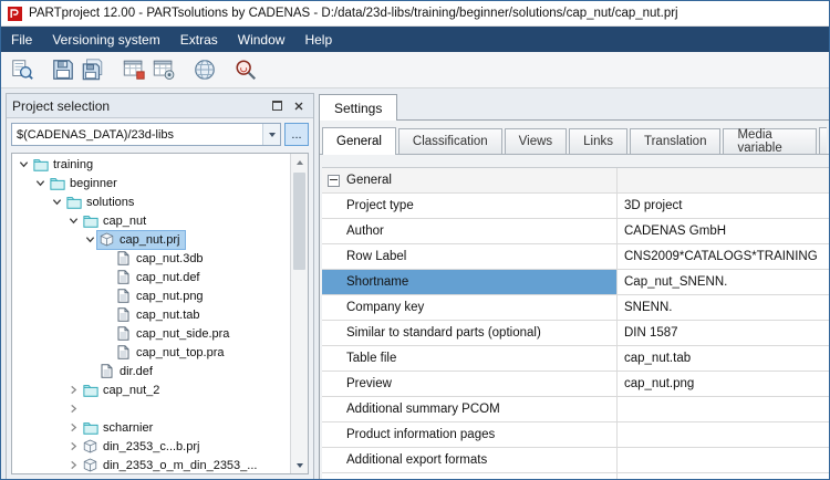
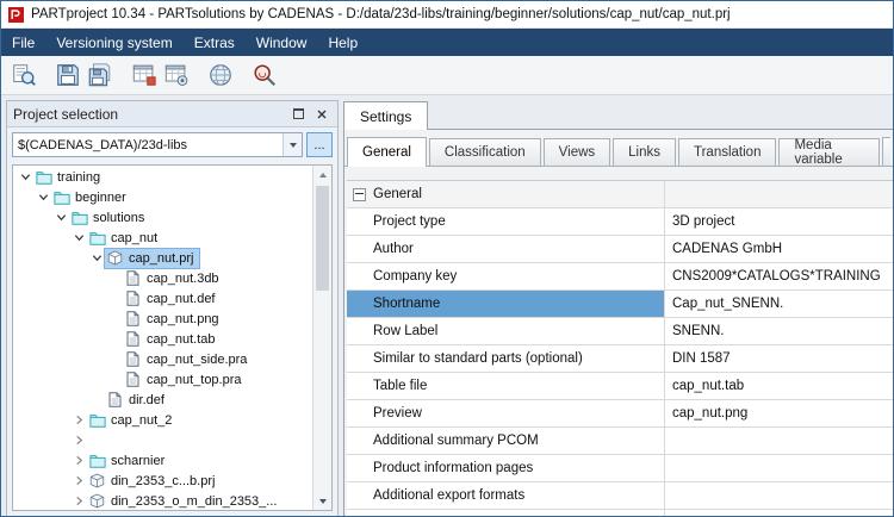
- PARTproject 12.00 - PARTsolutions by CADENAS - D:/data/23d-libs/training/beginner/solutions/cap_nut/cap_nut.prj
+ PARTproject 10.34 - PARTsolutions by CADENAS - D:/data/23d-libs/training/beginner/solutions/cap_nut/cap_nut.prj
  File
  Versioning system
  Extras
  Window
  Help
  Project selection
  $(CADENAS_DATA)/23d-libs
  ...
  training
  beginner
  solutions
  cap_nut
  cap_nut.prj
  cap_nut.3db
  cap_nut.def
  cap_nut.png
  cap_nut.tab
  cap_nut_side.pra
  cap_nut_top.pra
  dir.def
  cap_nut_2
  scharnier
  din_2353_c...b.prj
  din_2353_o_m_din_2353_...
  Settings
  General
  Classification
  Views
  Links
  Translation
  Media variable
  General
  Project type
  3D project
  Author
  CADENAS GmbH
- Row Label
+ Company key
  CNS2009*CATALOGS*TRAINING
  Shortname
  Cap_nut_SNENN.
- Company key
+ Row Label
  SNENN.
  Similar to standard parts (optional)
  DIN 1587
  Table file
  cap_nut.tab
  Preview
  cap_nut.png
  Additional summary PCOM
  Product information pages
  Additional export formats
